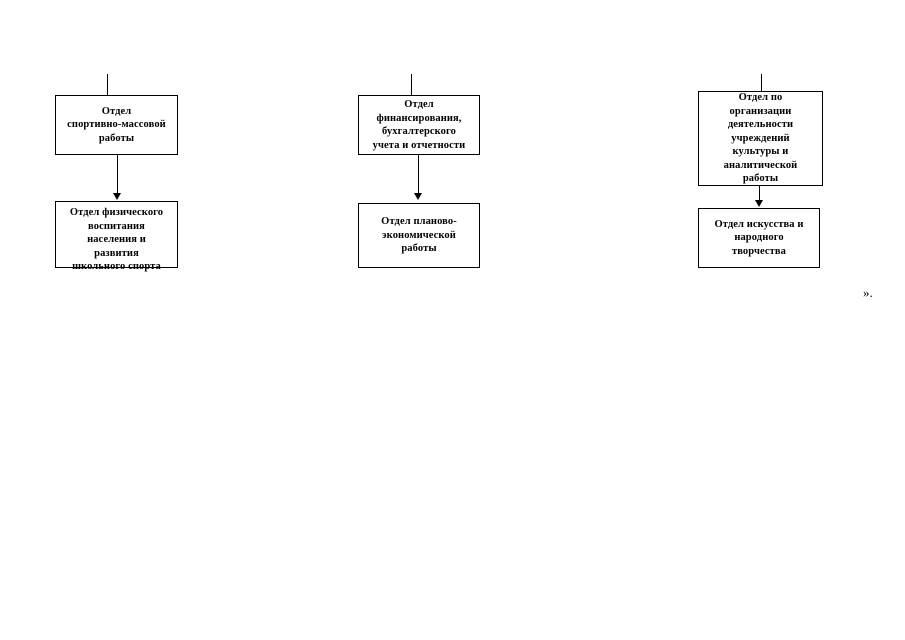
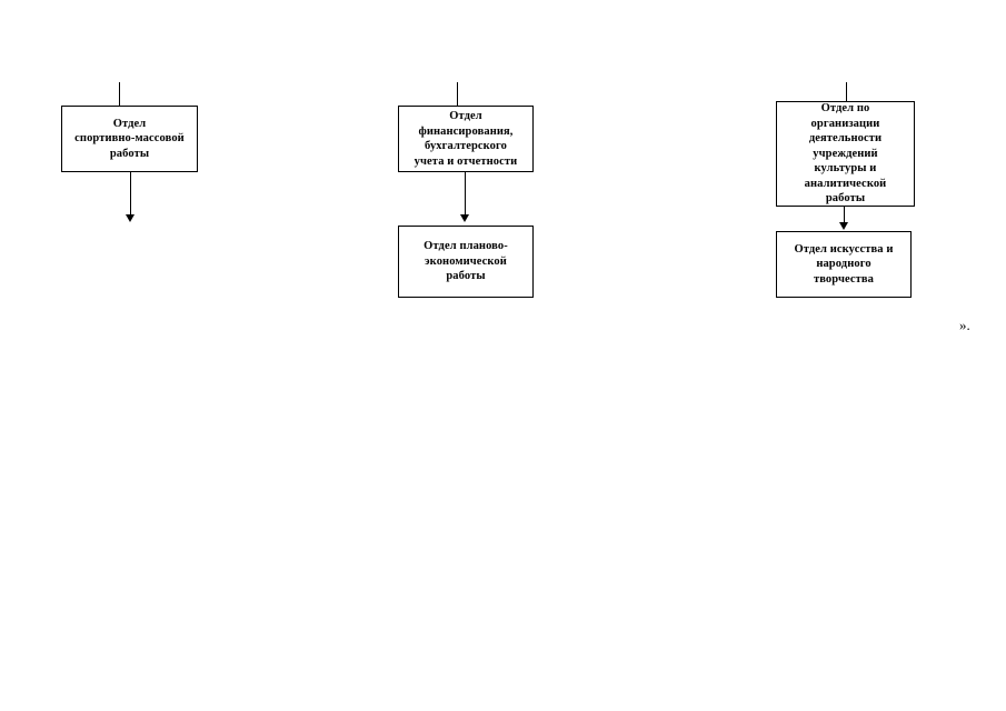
  Отдел
  спортивно-массовой
  работы
- Отдел физического
- воспитания
- населения и
- развития
- школьного спорта
  Отдел
  финансирования,
  бухгалтерского
  учета и отчетности
  Отдел планово-
  экономической
  работы
  Отдел по
  организации
  деятельности
  учреждений
  культуры и
  аналитической
  работы
  Отдел искусства и
  народного
  творчества
  ».
